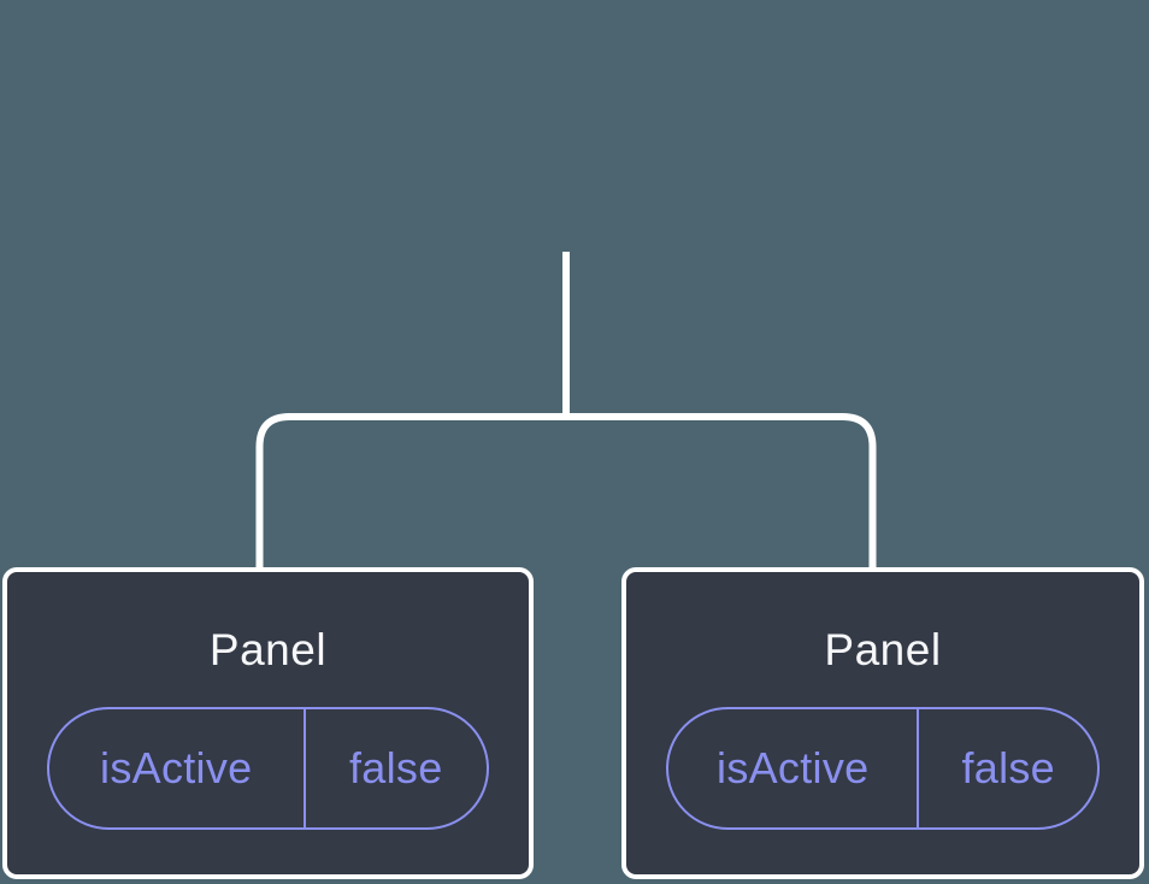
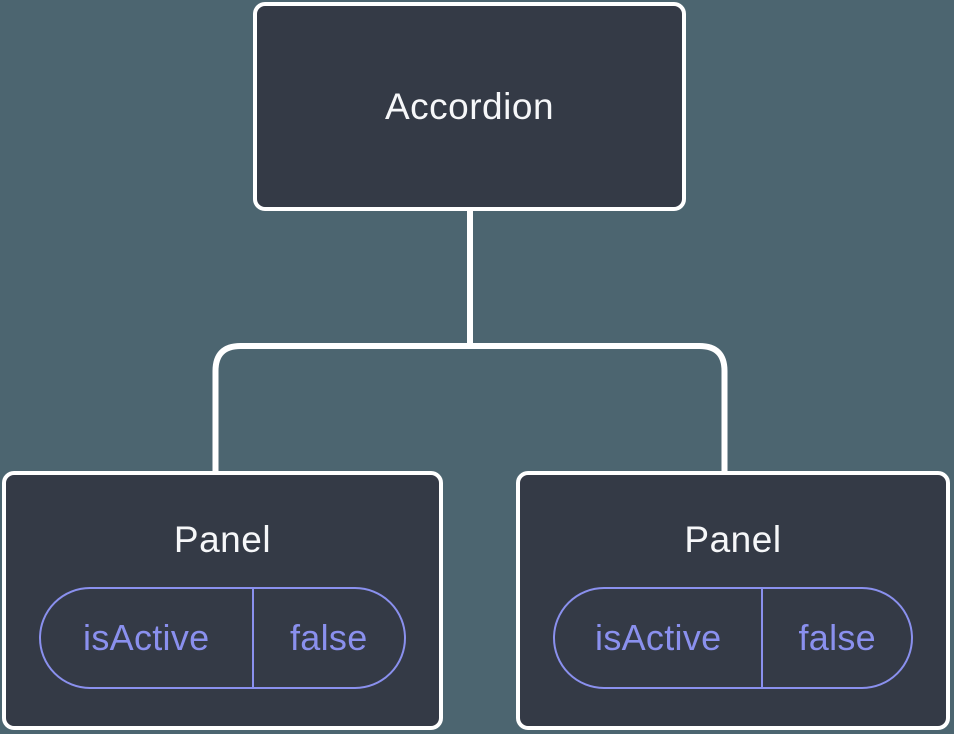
+ Accordion
  Panel
  isActive
  false
  Panel
  isActive
  false
